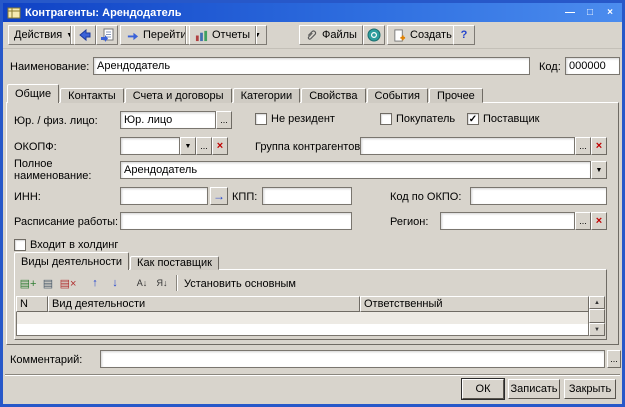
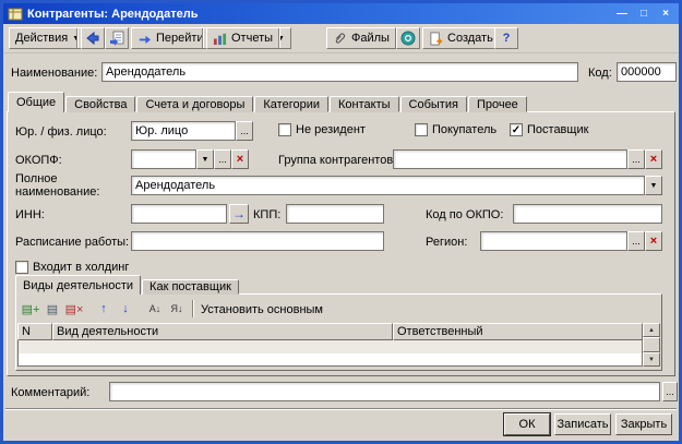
  Контрагенты: Арендодатель
  —
  □
  ×
  Действия
  Перейти
  Отчеты
  Файлы
  Создать
  ?
  Наименование:
  Арендодатель
  Код:
  000000
  Общие
- Контакты
+ Свойства
  Счета и договоры
  Категории
- Свойства
+ Контакты
  События
  Прочее
  Юр. / физ. лицо:
  Юр. лицо
  ...
  Не резидент
  Покупатель
  ✓
  Поставщик
  ОКОПФ:
  ...
  ×
  Группа контрагентов
  ...
  ×
  Полное наименование:
  Арендодатель
  ИНН:
  →
  КПП:
  Код по ОКПО:
  Расписание работы:
  Регион:
  ...
  ×
  Входит в холдинг
  Виды деятельности
  Как поставщик
  ▤+
  ▤
  ▤×
  ↑
  ↓
  А↓
  Я↓
  Установить основным
  N
  Вид деятельности
  Ответственный
  Комментарий:
  ...
  ОК
  Записать
  Закрыть
